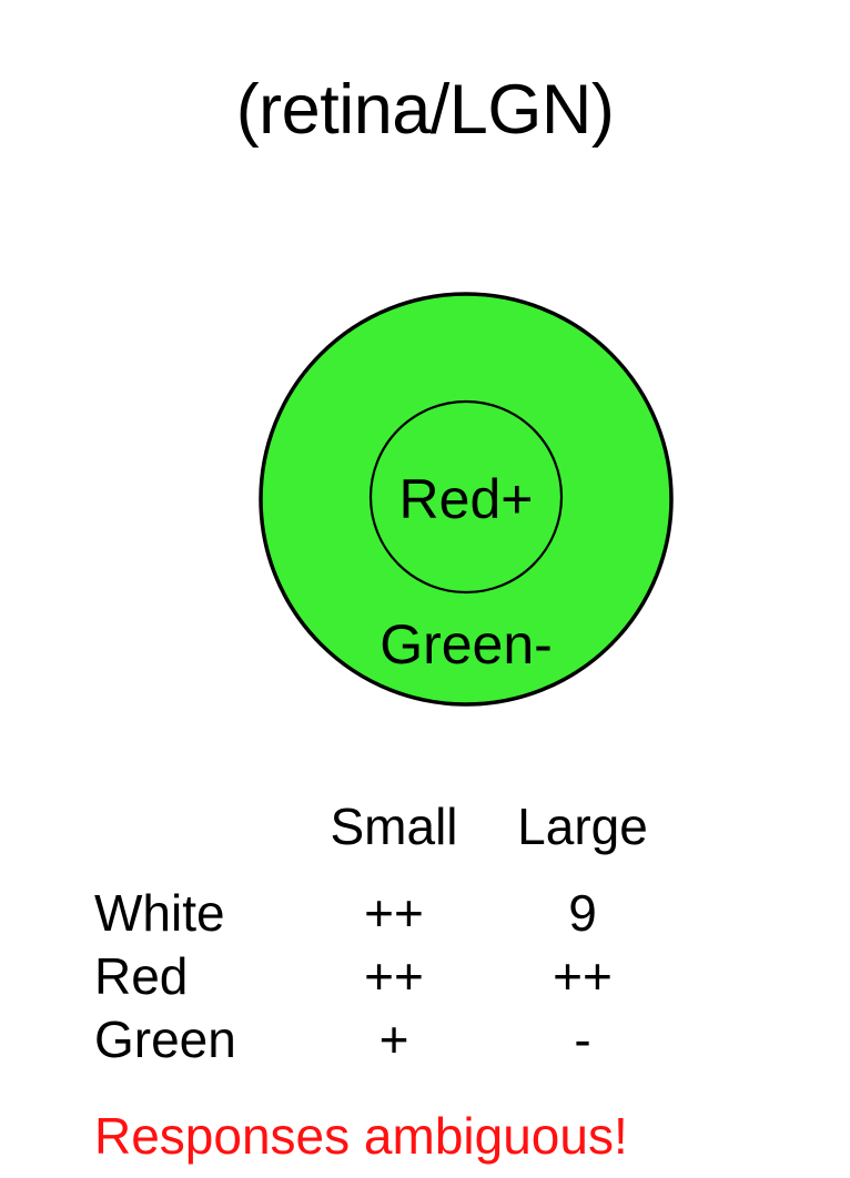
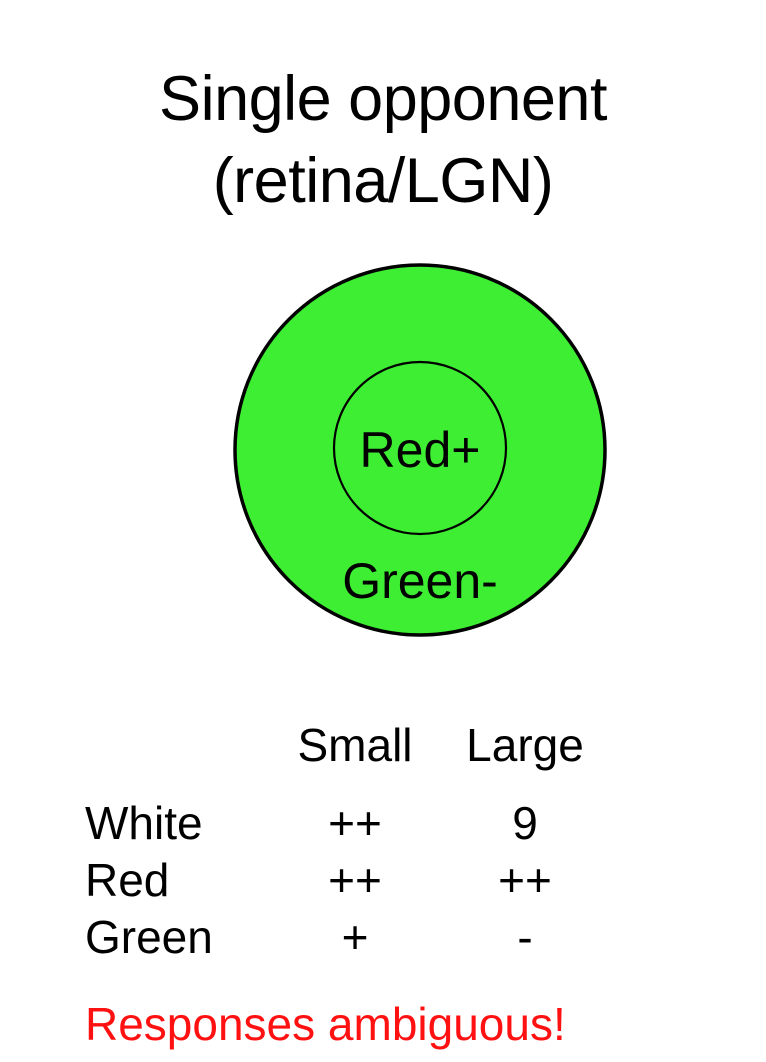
+ Single opponent
  (retina/LGN)
  Red+
  Green-
  Small
  Large
  White
  ++
  9
  Red
  ++
  ++
  Green
  +
  -
  Responses ambiguous!
